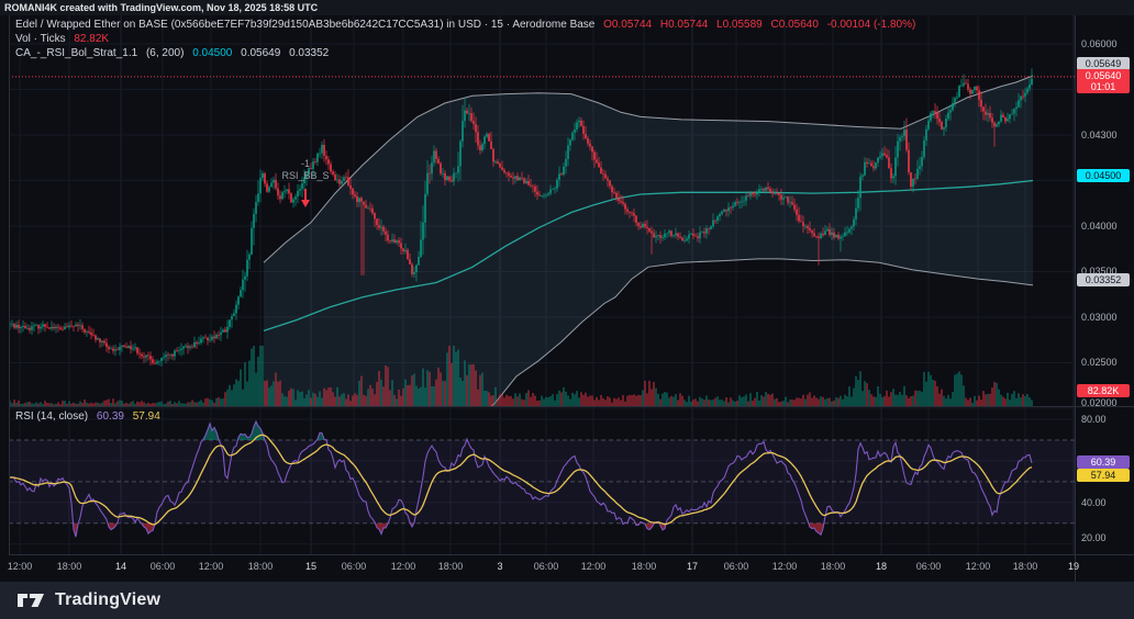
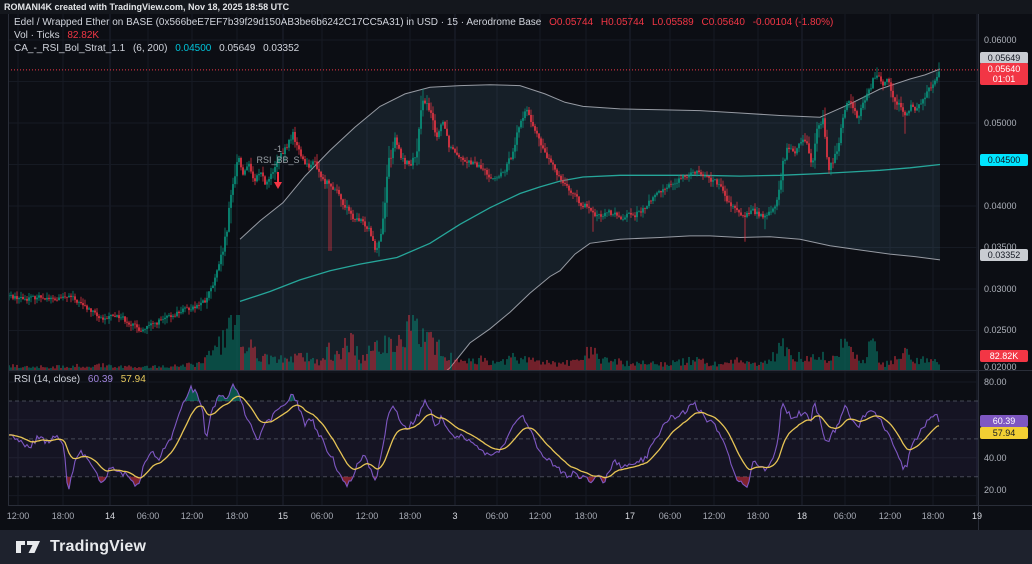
  -1
  RSI_BB_S
  ROMANI4K created with TradingView.com, Nov 18, 2025 18:58 UTC
  Edel / Wrapped Ether on BASE (0x566beE7EF7b39f29d150AB3be6b6242C17CC5A31) in USD · 15 · Aerodrome Base O0.05744 H0.05744 L0.05589 C0.05640 -0.00104 (-1.80%)
  Vol · Ticks 82.82K
  CA_-_RSI_Bol_Strat_1.1 (6, 200) 0.04500 0.05649 0.03352
  RSI (14, close) 60.39 57.94
  0.06000
- 0.04300
+ 0.05000
  0.04000
  0.03500
  0.03000
  0.02500
  0.02000
  80.00
  40.00
  20.00
  0.05649
  0.05640
  01:01
  0.04500
  0.03352
  82.82K
  60.39
  57.94
  12:00
  18:00
  14
  06:00
  12:00
  18:00
  15
  06:00
  12:00
  18:00
  3
  06:00
  12:00
  18:00
  17
  06:00
  12:00
  18:00
  18
  06:00
  12:00
  18:00
  19
  TradingView
